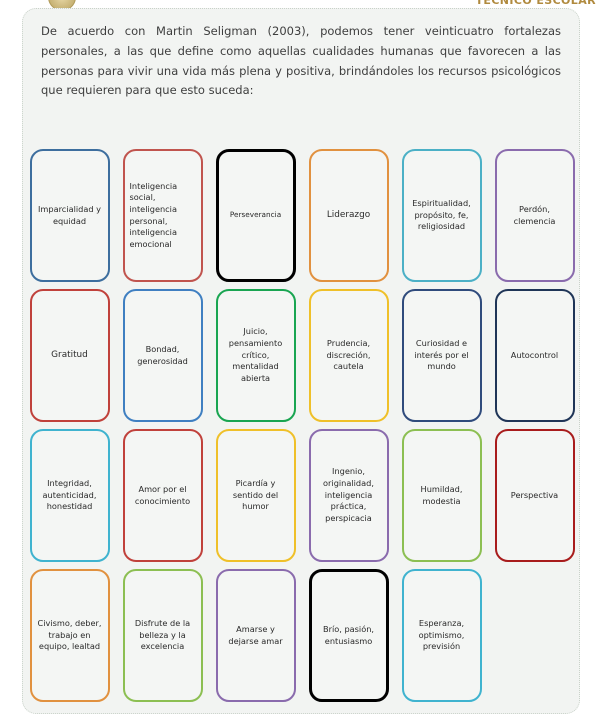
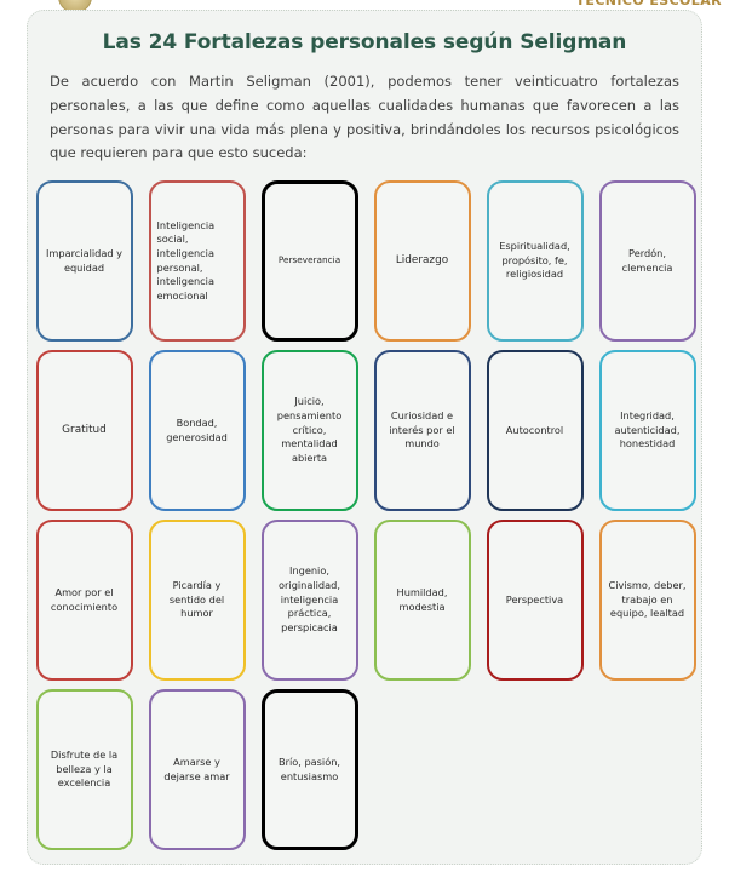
  TÉCNICO ESCOLAR
+ Las 24 Fortalezas personales según Seligman
- De acuerdo con Martin Seligman (2003), podemos tener veinticuatro fortalezas personales, a las que define como aquellas cualidades humanas que favorecen a las personas para vivir una vida más plena y positiva, brindándoles los recursos psicológicos que requieren para que esto suceda:
+ De acuerdo con Martin Seligman (2001), podemos tener veinticuatro fortalezas personales, a las que define como aquellas cualidades humanas que favorecen a las personas para vivir una vida más plena y positiva, brindándoles los recursos psicológicos que requieren para que esto suceda:
  Imparcialidad y equidad
  Inteligencia social, inteligencia personal, inteligencia emocional
  Perseverancia
  Liderazgo
  Espiritualidad, propósito, fe, religiosidad
  Perdón, clemencia
  Gratitud
  Bondad, generosidad
  Juicio, pensamiento crítico, mentalidad abierta
- Prudencia, discreción, cautela
  Curiosidad e interés por el mundo
  Autocontrol
  Integridad, autenticidad, honestidad
  Amor por el conocimiento
  Picardía y sentido del humor
  Ingenio, originalidad, inteligencia práctica, perspicacia
  Humildad, modestia
  Perspectiva
  Civismo, deber, trabajo en equipo, lealtad
  Disfrute de la belleza y la excelencia
  Amarse y dejarse amar
  Brío, pasión, entusiasmo
- Esperanza, optimismo, previsión
